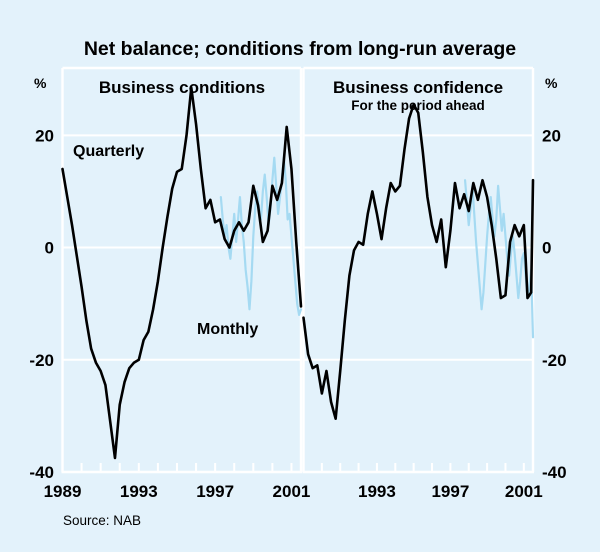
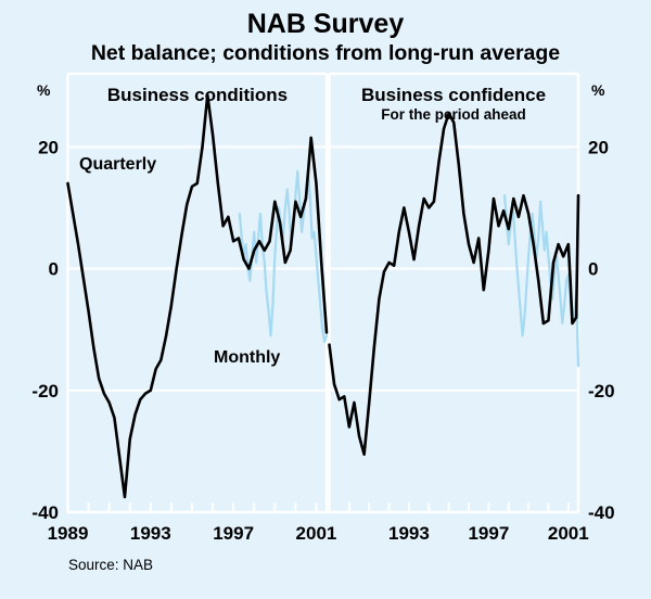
+ NAB Survey
  Net balance; conditions from long-run average
  %
  %
  Business conditions
  Business confidence
  For the priod ahead
  20
  20
  0
  0
  -20
  -20
  -40
  -40
  1989
  1993
  1997
  2001
  1993
  1997
  2001
  Quarterly
  Monthly
  Source: NAB
